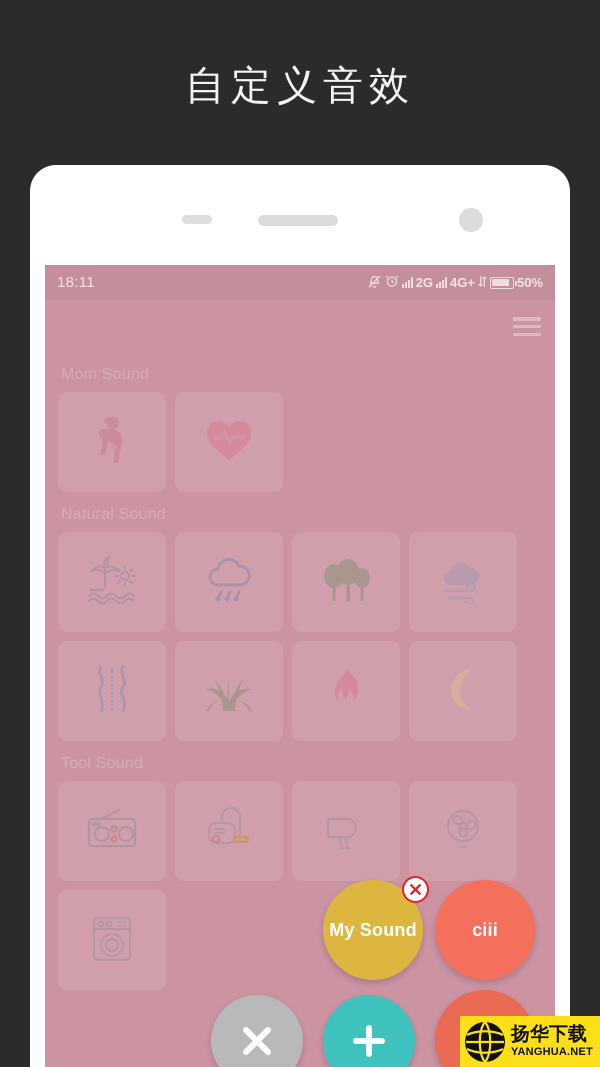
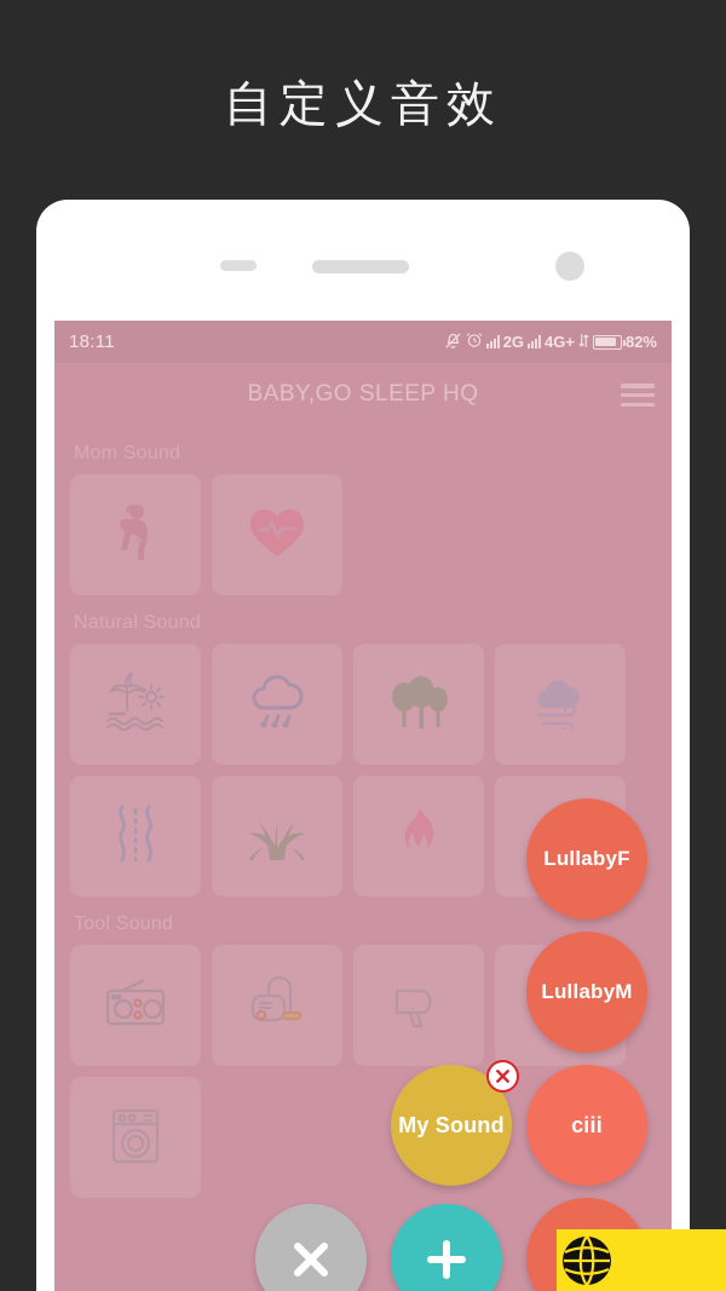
  自定义音效
  18:11
  2G
  4G+
- 50%
+ 82%
+ BABY,GO SLEEP HQ
+ LullabyF
+ LullabyM
  My Sound
  ciii
- 扬华下载
- YANGHUA.NET
